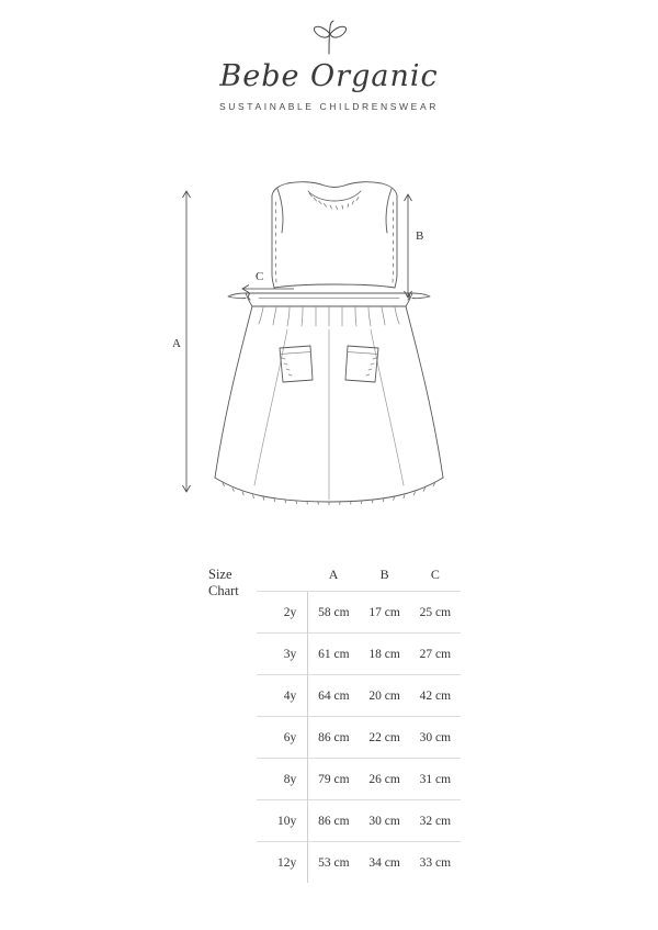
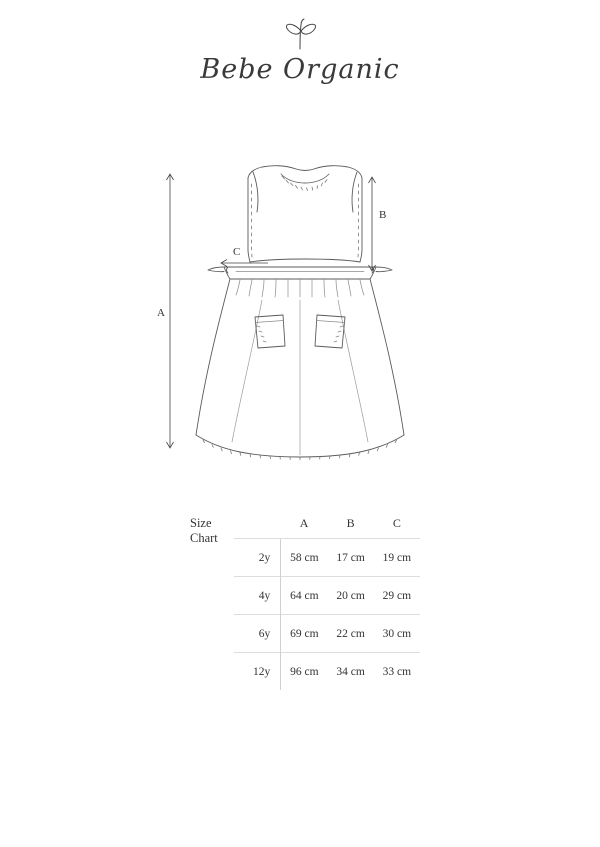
  Bebe Organic
- SUSTAINABLE CHILDRENSWEAR
  A
  B
  C
  Size
  Chart
  	A	B	C
- 2y	58 cm	17 cm	25 cm
+ 2y	58 cm	17 cm	19 cm
- 3y	61 cm	18 cm	27 cm
- 4y	64 cm	20 cm	42 cm
+ 4y	64 cm	20 cm	29 cm
- 6y	86 cm	22 cm	30 cm
+ 6y	69 cm	22 cm	30 cm
- 8y	79 cm	26 cm	31 cm
- 10y	86 cm	30 cm	32 cm
- 12y	53 cm	34 cm	33 cm
+ 12y	96 cm	34 cm	33 cm
